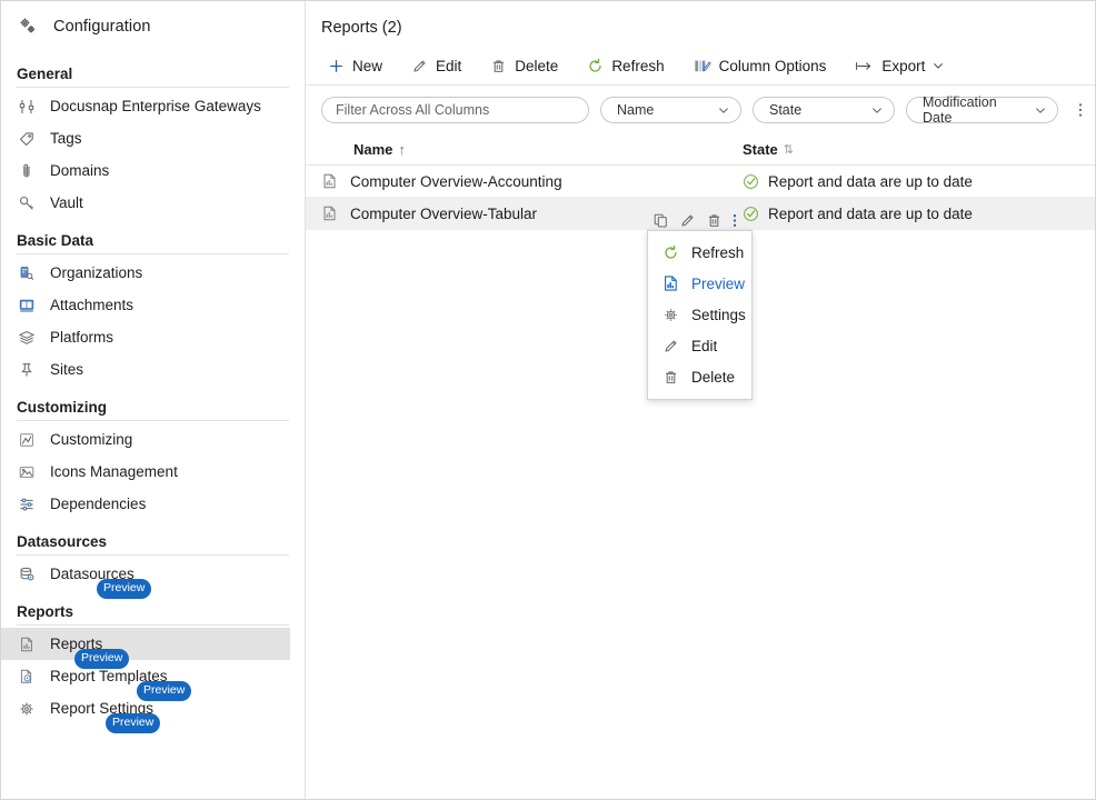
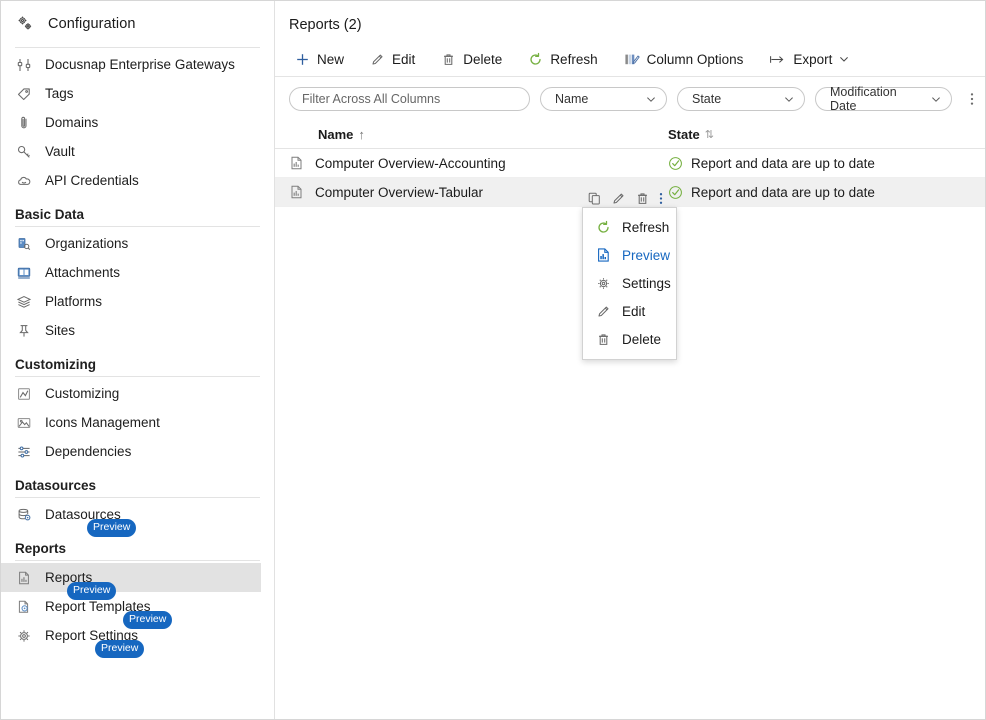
  Configuration
- General
  Docusnap Enterprise Gateways
  Tags
  Domains
  Vault
+ API Credentials
  Basic Data
  Organizations
  Attachments
  Platforms
  Sites
  Customizing
  Customizing
  Icons Management
  Dependencies
  Datasources
  Datasources
  Preview
  Reports
  Reports
  Preview
  Report Templates
  Preview
  Report Settings
  Preview
  Reports (2)
  New
  Edit
  Delete
  Refresh
  Column Options
  Export
  Filter Across All Columns
  Name
  State
  Modification Date
  Name
  ↑
  State
  ⇅
  Computer Overview-Accounting
  Report and data are up to date
  Computer Overview-Tabular
  Report and data are up to date
  Refresh
  Preview
  Settings
  Edit
  Delete
